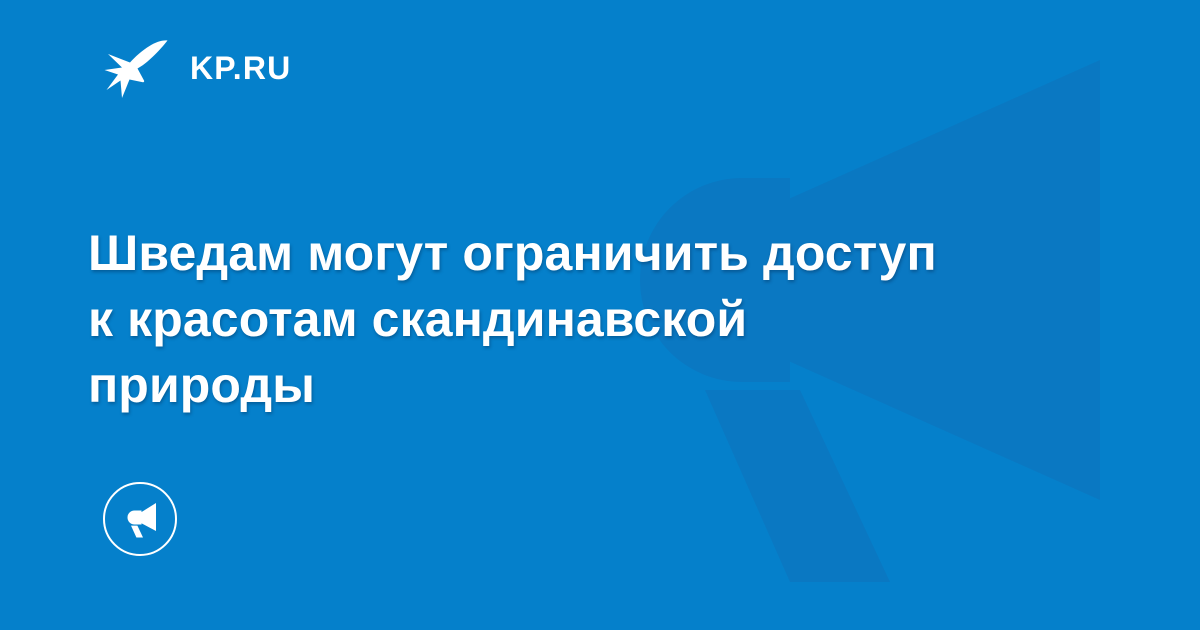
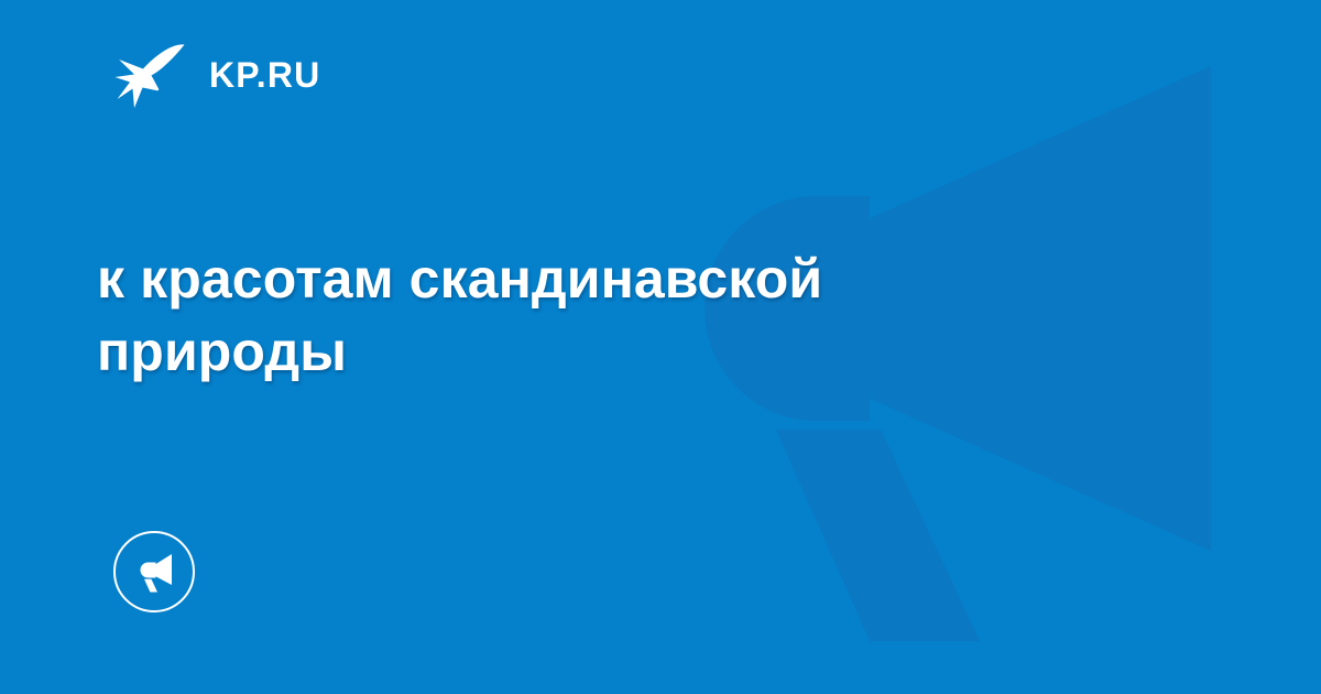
  KP.RU
- Шведам могут ограничить доступ
  к красотам скандинавской
  природы
